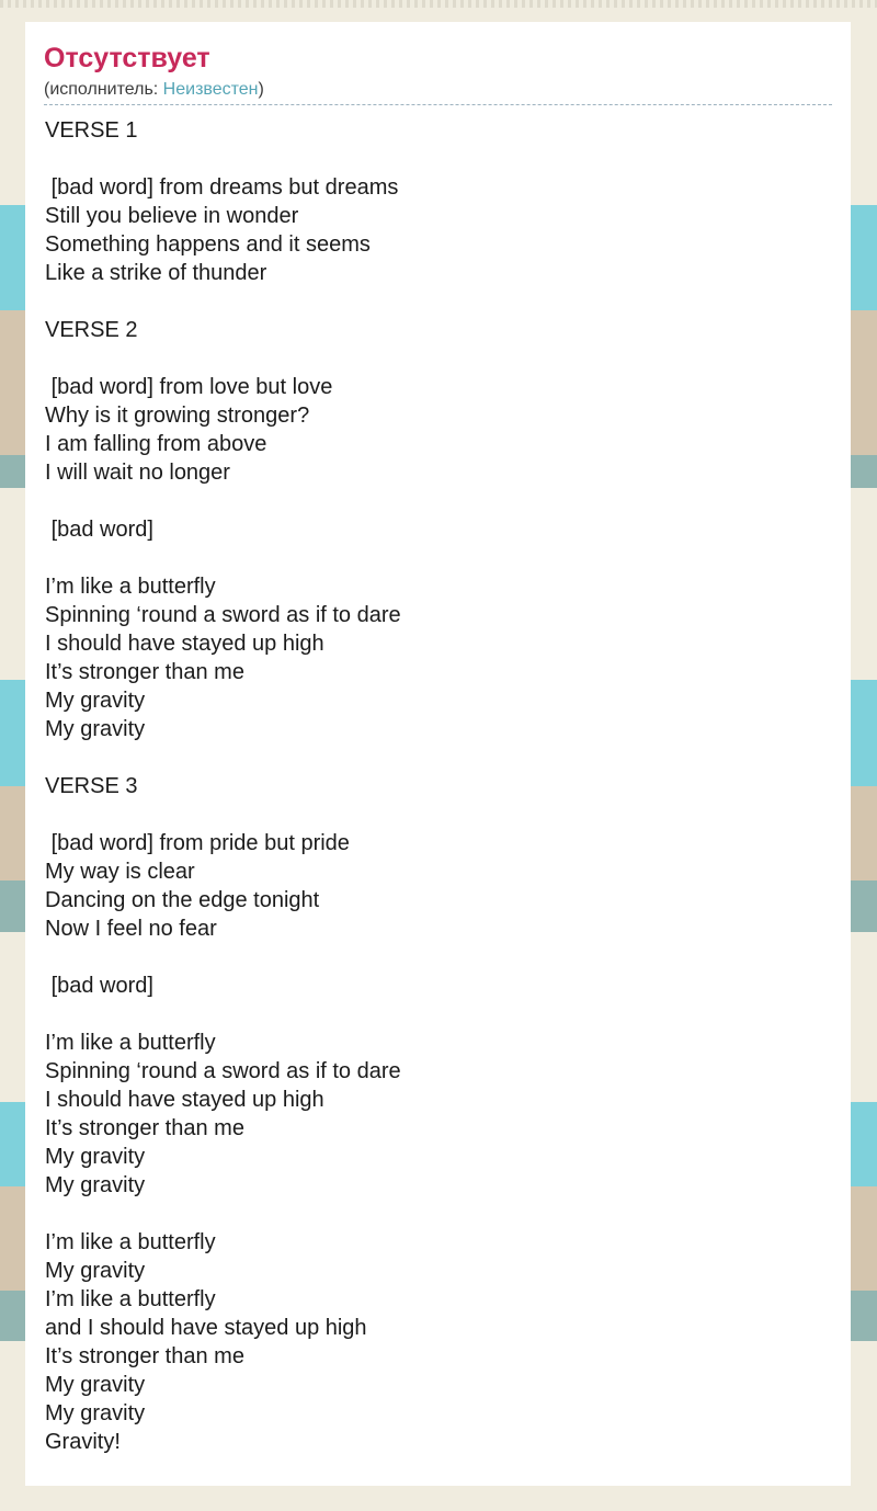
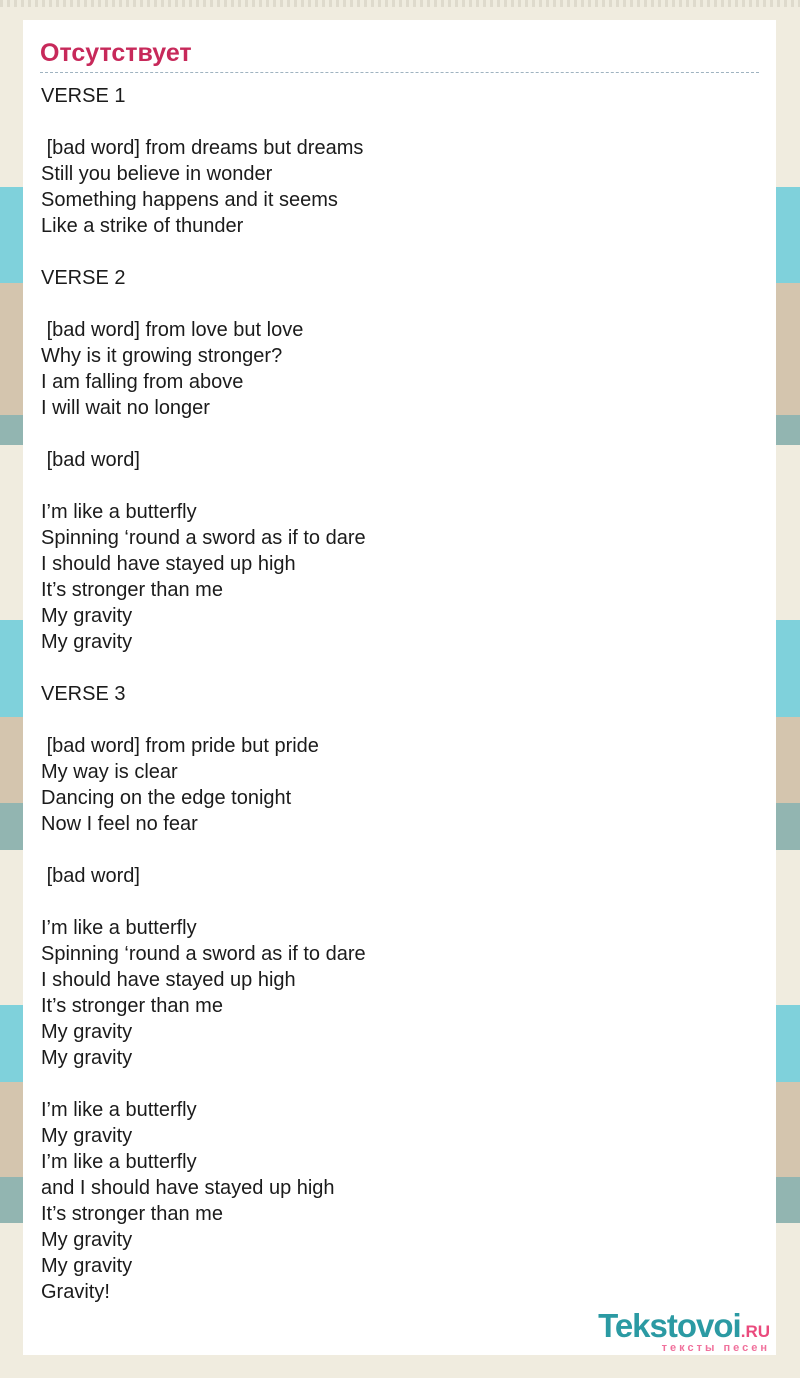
  Отсутствует
- (исполнитель: Неизвестен)
  VERSE 1
  [bad word] from dreams but dreams
  Still you believe in wonder
  Something happens and it seems
  Like a strike of thunder
  VERSE 2
  [bad word] from love but love
  Why is it growing stronger?
  I am falling from above
  I will wait no longer
  [bad word]
  I’m like a butterfly
  Spinning ‘round a sword as if to dare
  I should have stayed up high
  It’s stronger than me
  My gravity
  My gravity
  VERSE 3
  [bad word] from pride but pride
  My way is clear
  Dancing on the edge tonight
  Now I feel no fear
  [bad word]
  I’m like a butterfly
  Spinning ‘round a sword as if to dare
  I should have stayed up high
  It’s stronger than me
  My gravity
  My gravity
  I’m like a butterfly
  My gravity
  I’m like a butterfly
  and I should have stayed up high
  It’s stronger than me
  My gravity
  My gravity
  Gravity!
+ Tekstovoi.RU
+ тексты песен
